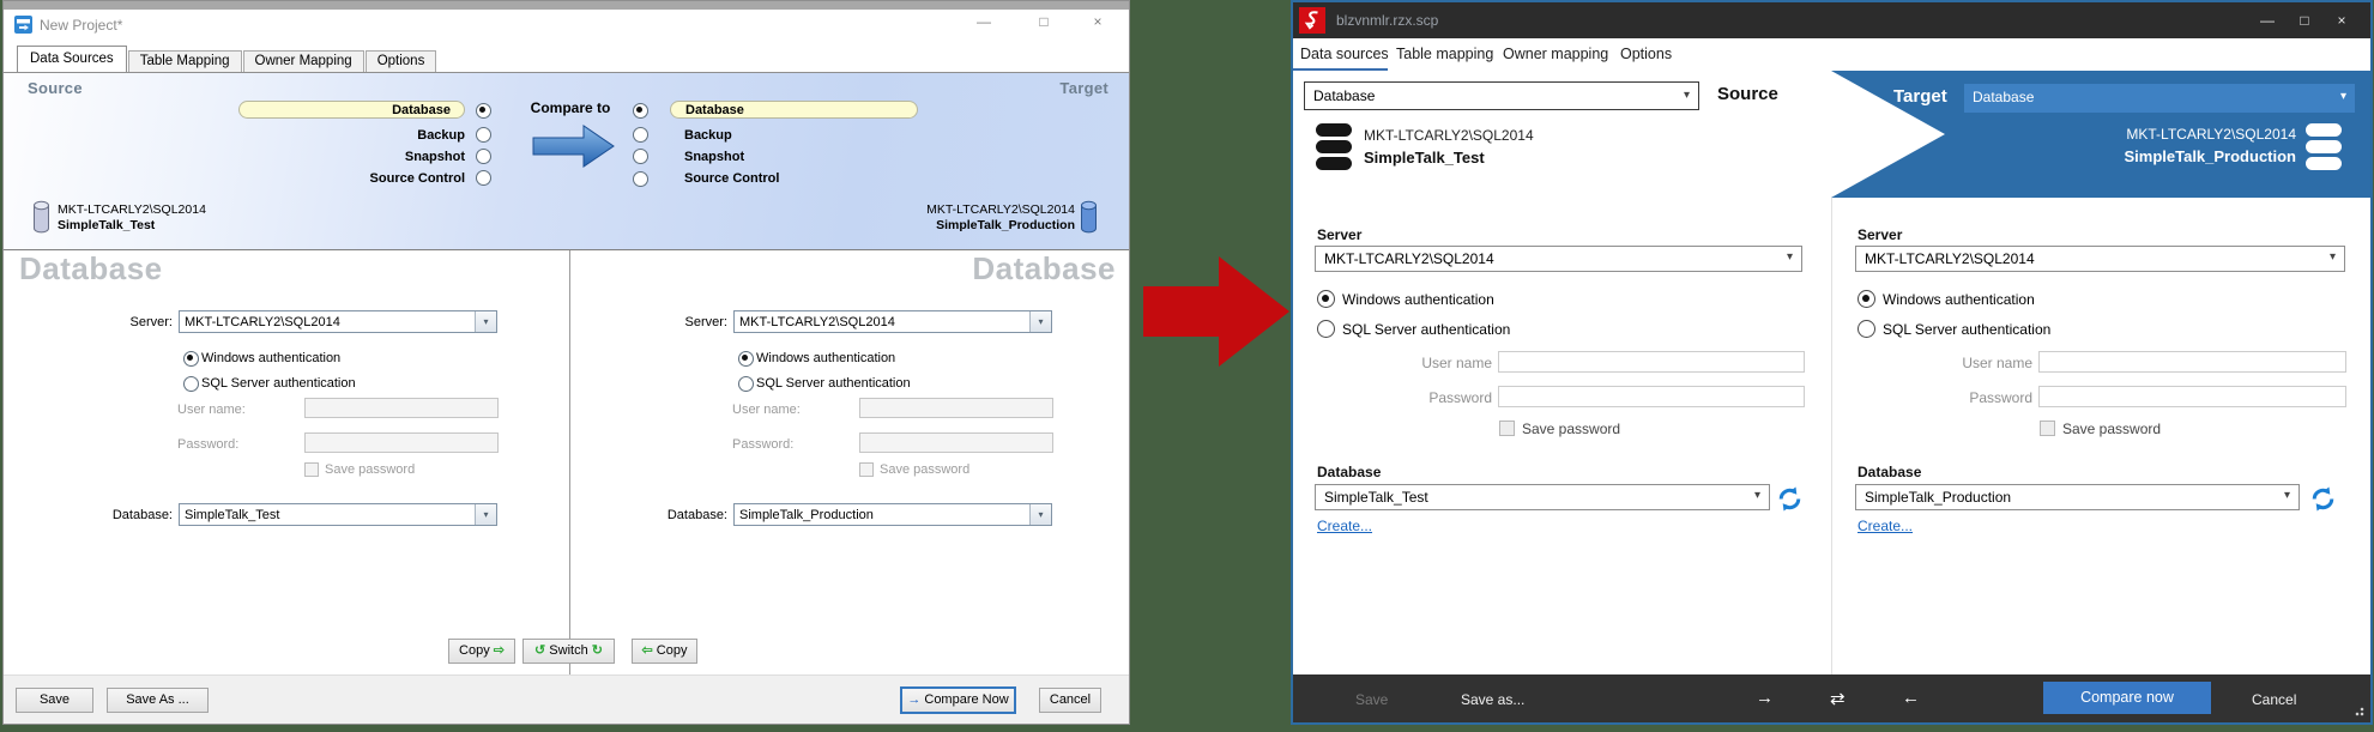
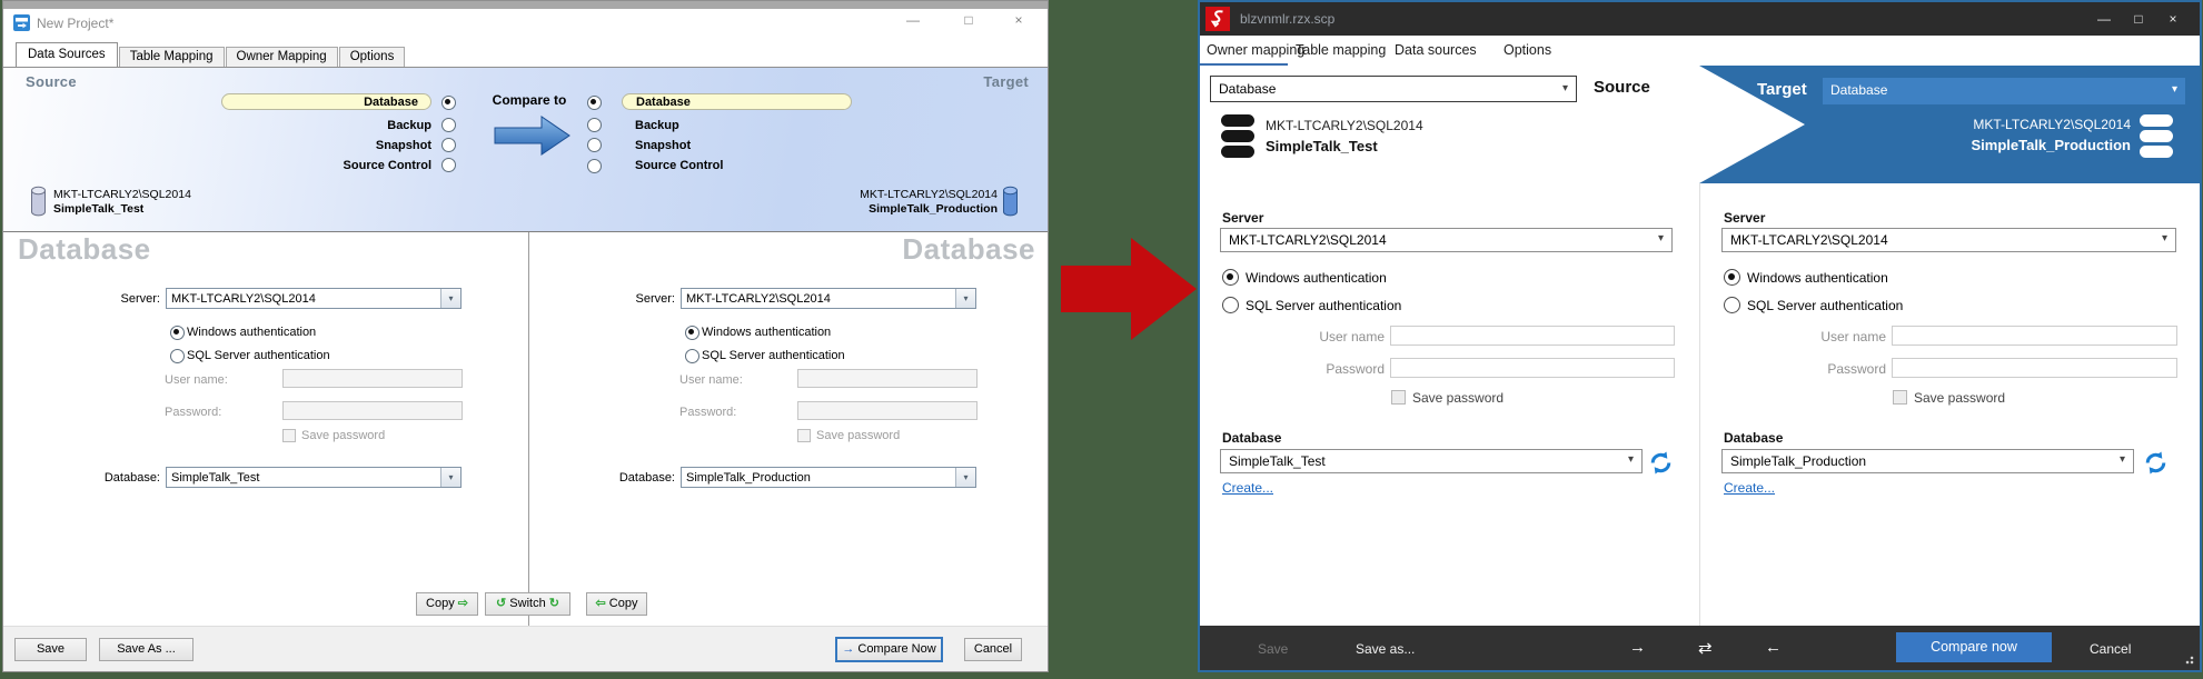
  New Project*
  —
  □
  ×
  Data Sources
  Table Mapping
  Owner Mapping
  Options
  Source
  Target
  Database
  Backup
  Snapshot
  Source Control
  Compare to
  Database
  Backup
  Snapshot
  Source Control
  MKT-LTCARLY2\SQL2014
  SimpleTalk_Test
  MKT-LTCARLY2\SQL2014
  SimpleTalk_Production
  Database
  Database
  Server:
  MKT-LTCARLY2\SQL2014
  ▾
  Windows authentication
  SQL Server authentication
  User name:
  Password:
  Save password
  Database:
  SimpleTalk_Test
  ▾
  Server:
  MKT-LTCARLY2\SQL2014
  ▾
  Windows authentication
  SQL Server authentication
  User name:
  Password:
  Save password
  Database:
  SimpleTalk_Production
  ▾
  Copy ⇨
  ↺ Switch ↻
  ⇦ Copy
  Save
  Save As ...
  → Compare Now
  Cancel
  blzvnmlr.rzx.scp
  —
  □
  ×
- Data sources
+ Owner mapping
  Table mapping
- Owner mapping
+ Data sources
  Options
  Database
  ▾
  Source
  MKT-LTCARLY2\SQL2014
  SimpleTalk_Test
  Target
  Database
  ▾
  MKT-LTCARLY2\SQL2014
  SimpleTalk_Production
  Server
  MKT-LTCARLY2\SQL2014
  ▾
  Windows authentication
  SQL Server authentication
  User name
  Password
  Save password
  Database
  SimpleTalk_Test
  ▾
  Create...
  Server
  MKT-LTCARLY2\SQL2014
  ▾
  Windows authentication
  SQL Server authentication
  User name
  Password
  Save password
  Database
  SimpleTalk_Production
  ▾
  Create...
  Save
  Save as...
  →
  ⇄
  ←
  Compare now
  Cancel
